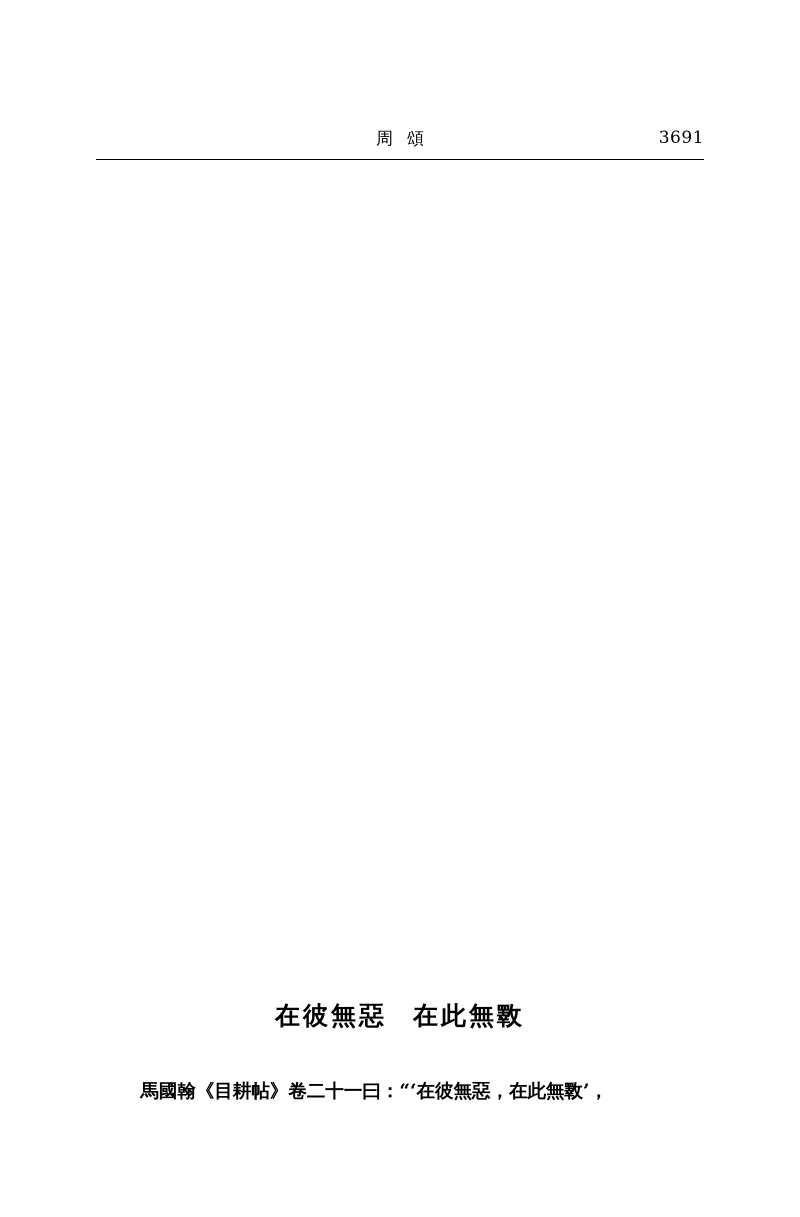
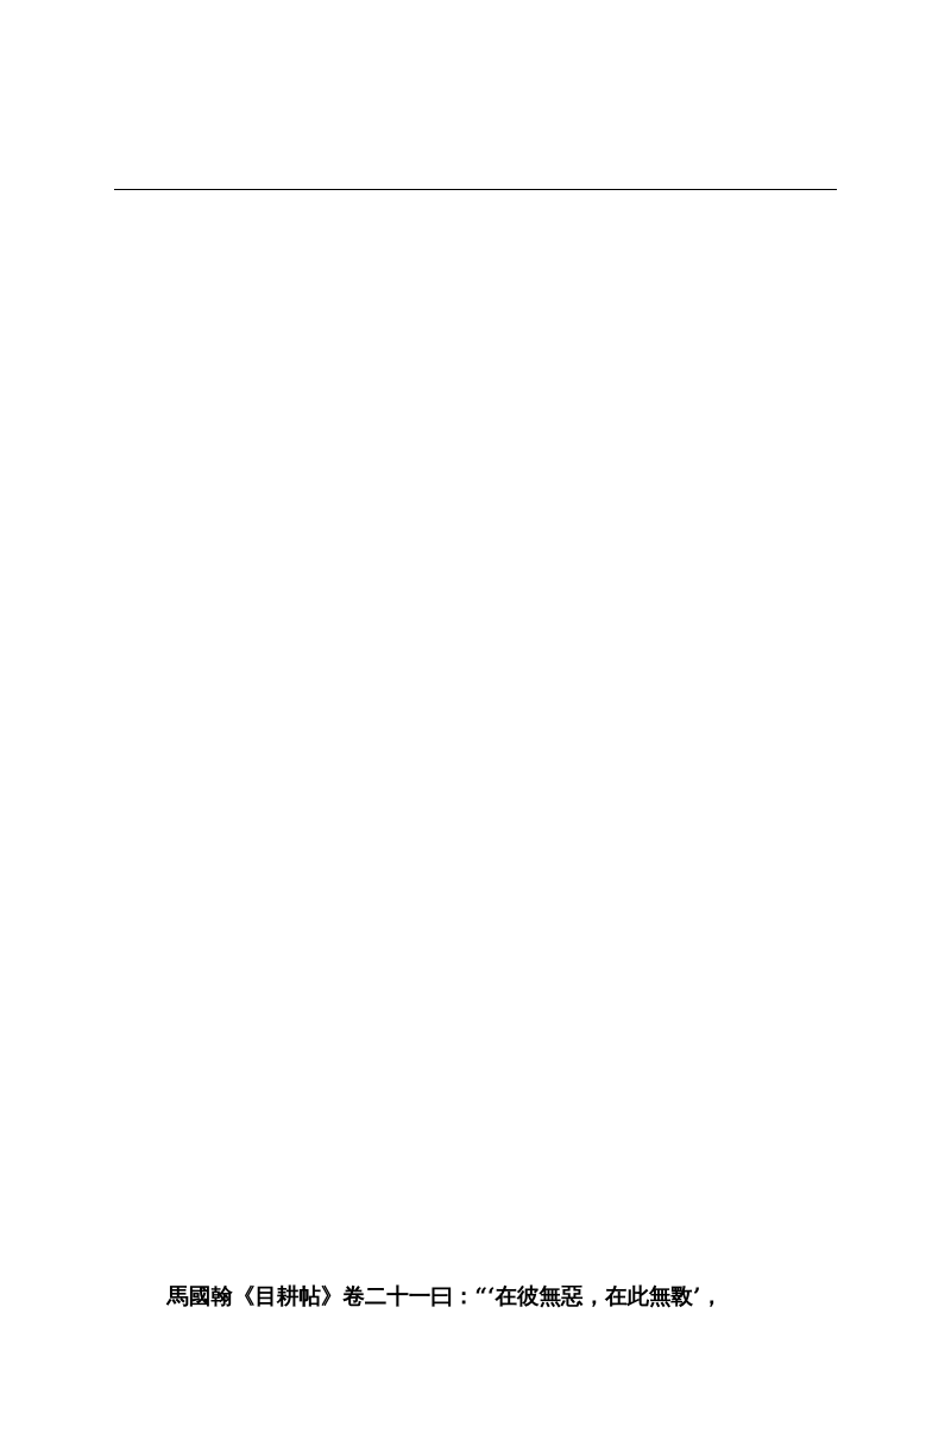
- 周頌
- 3691
- 在彼無惡 在此無斁
  馬國翰《目耕帖》卷二十一曰：“‘在彼無惡，在此無斁’，
